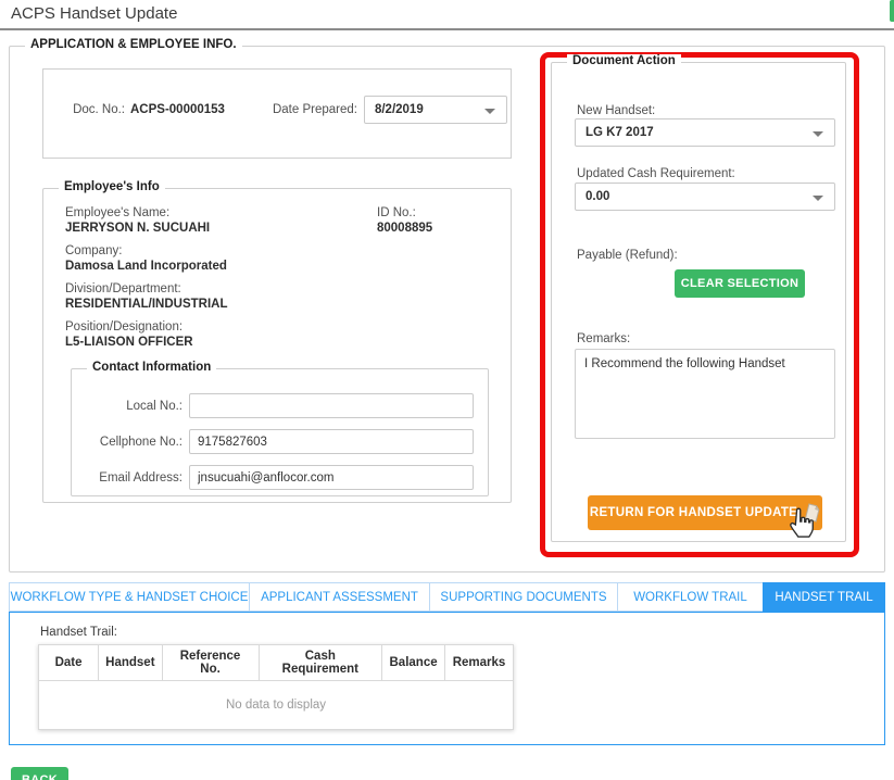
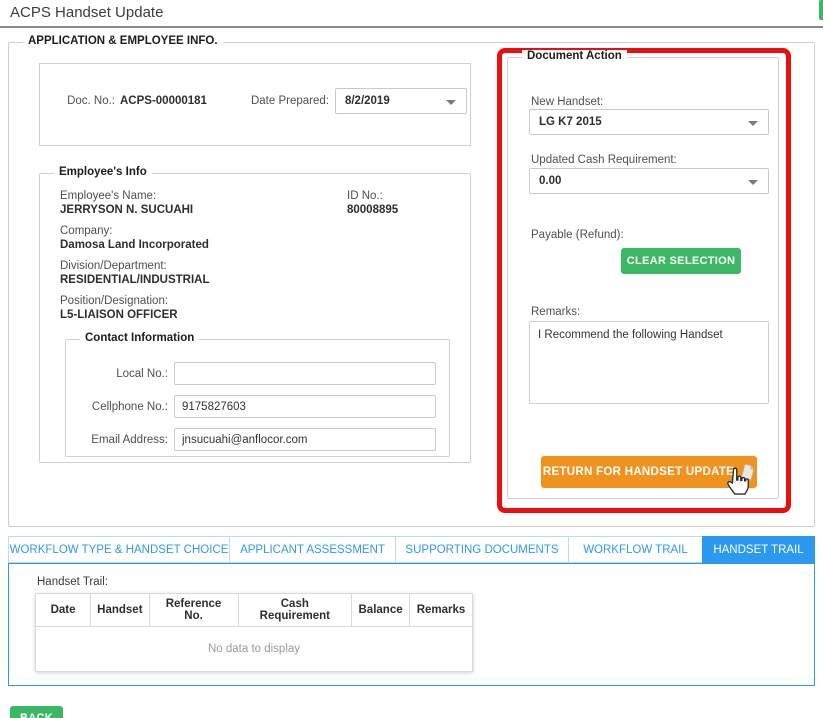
  ACPS Handset Update
  APPLICATION & EMPLOYEE INFO.
  Doc. No.:
- ACPS-00000153
+ ACPS-00000181
  Date Prepared:
  8/2/2019
  Employee's Info
  Employee's Name:
  JERRYSON N. SUCUAHI
  Company:
  Damosa Land Incorporated
  Division/Department:
  RESIDENTIAL/INDUSTRIAL
  Position/Designation:
  L5-LIAISON OFFICER
  ID No.:
  80008895
  Contact Information
  Local No.:
  Cellphone No.:
  9175827603
  Email Address:
  jnsucuahi@anflocor.com
  Document Action
  New Handset:
- LG K7 2017
+ LG K7 2015
  Updated Cash Requirement:
  0.00
  Payable (Refund):
  CLEAR SELECTION
  Remarks:
  I Recommend the following Handset
  RETURN FOR HANDSET UPDATE
  WORKFLOW TYPE & HANDSET CHOICE
  APPLICANT ASSESSMENT
  SUPPORTING DOCUMENTS
  WORKFLOW TRAIL
  HANDSET TRAIL
  Handset Trail:
  Date	Handset	Reference No.	Cash Requirement	Balance	Remarks
  No data to display
